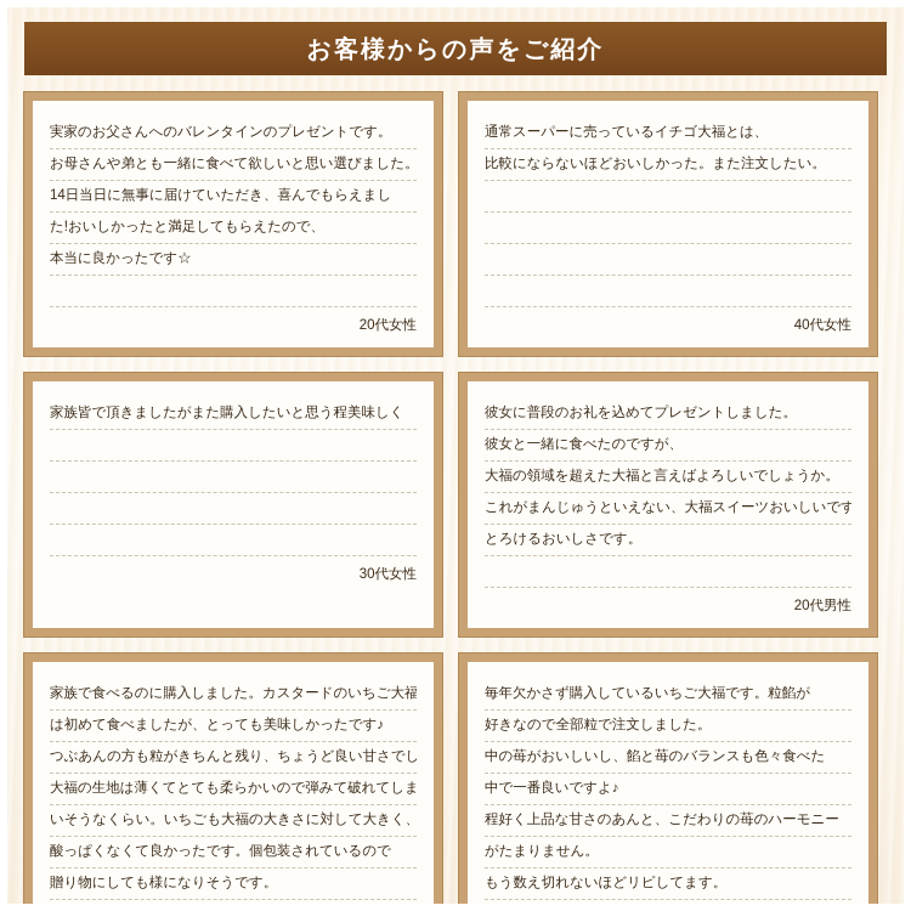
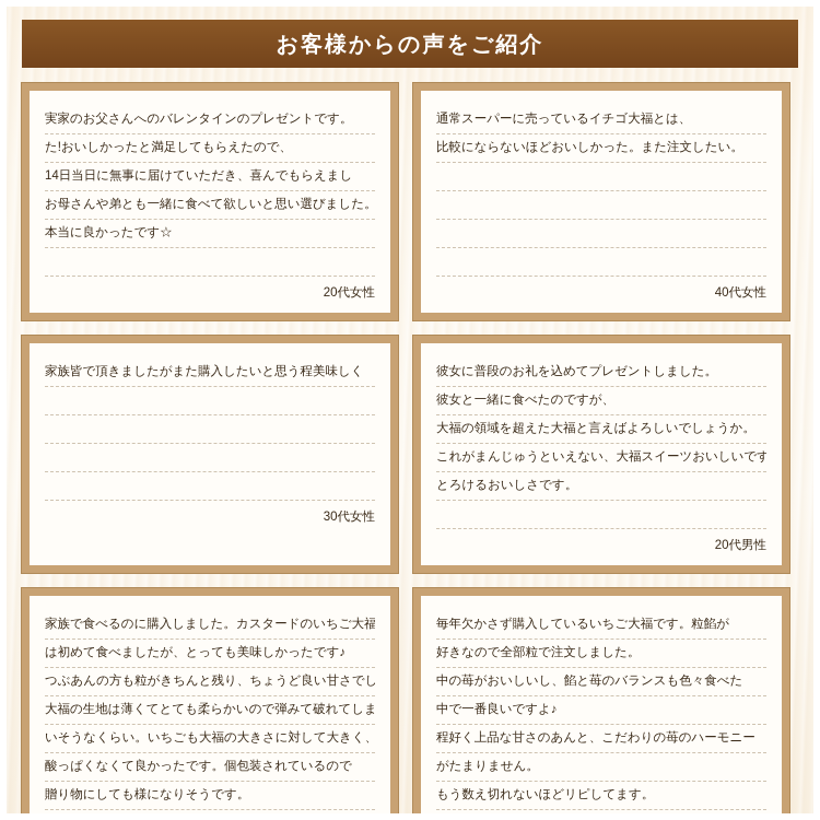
  お客様からの声をご紹介
  実家のお父さんへのバレンタインのプレゼントです。
- お母さんや弟とも一緒に食べて欲しいと思い選びました。
+ た!おいしかったと満足してもらえたので、
  14日当日に無事に届けていただき、喜んでもらえまし
- た!おいしかったと満足してもらえたので、
+ お母さんや弟とも一緒に食べて欲しいと思い選びました。
  本当に良かったです☆
  20代女性
  通常スーパーに売っているイチゴ大福とは、
  比較にならないほどおいしかった。また注文したい。
  40代女性
  家族皆で頂きましたがまた購入したいと思う程美味しく
  30代女性
  彼女に普段のお礼を込めてプレゼントしました。
  彼女と一緒に食べたのですが、
  大福の領域を超えた大福と言えばよろしいでしょうか。
  これがまんじゅうといえない、大福スイーツおいしいです
  とろけるおいしさです。
  20代男性
  家族で食べるのに購入しました。カスタードのいちご大福
  は初めて食べましたが、とっても美味しかったです♪
  つぶあんの方も粒がきちんと残り、ちょうど良い甘さでし
  大福の生地は薄くてとても柔らかいので弾みて破れてしま
  いそうなくらい。いちごも大福の大きさに対して大きく、
  酸っぱくなくて良かったです。個包装されているので
  贈り物にしても様になりそうです。
  毎年欠かさず購入しているいちご大福です。粒餡が
  好きなので全部粒で注文しました。
  中の苺がおいしいし、餡と苺のバランスも色々食べた
  中で一番良いですよ♪
  程好く上品な甘さのあんと、こだわりの苺のハーモニー
  がたまりません。
  もう数え切れないほどリピしてます。
